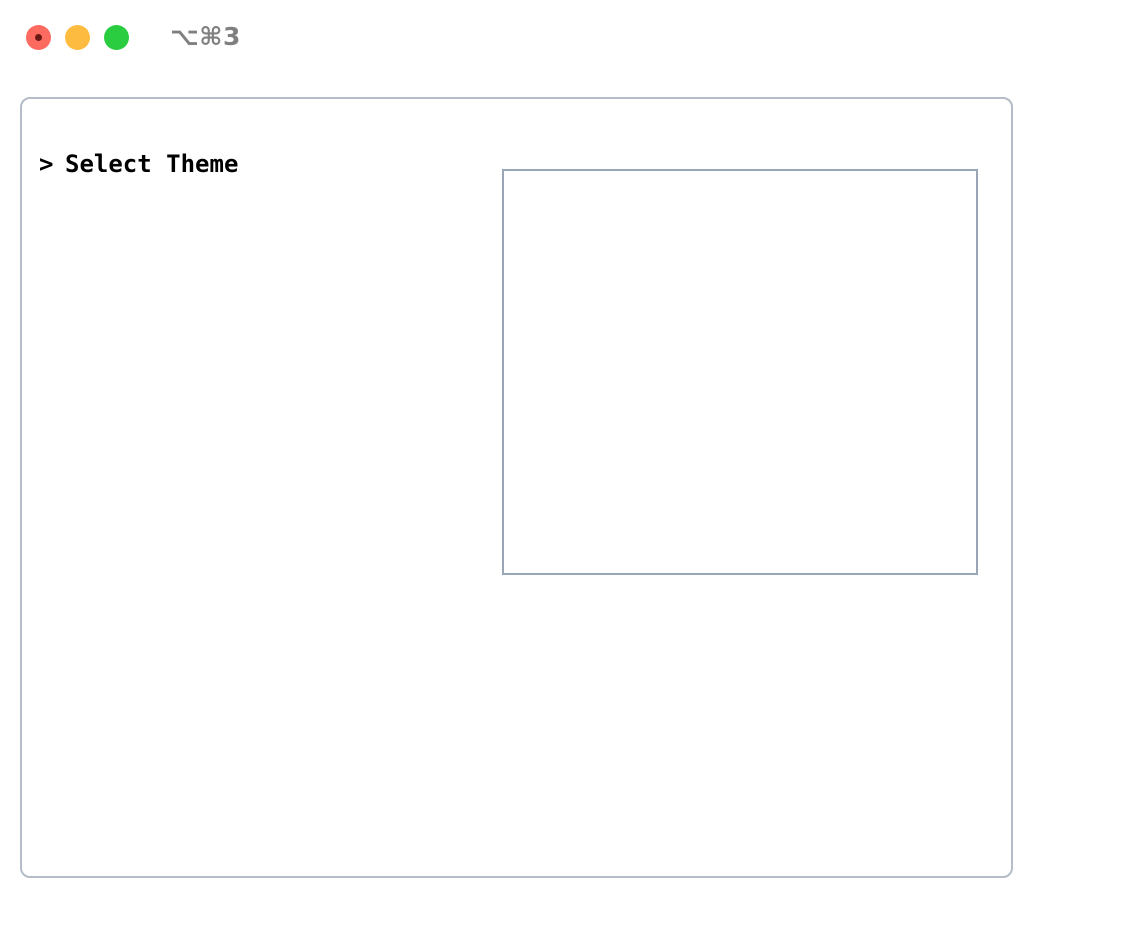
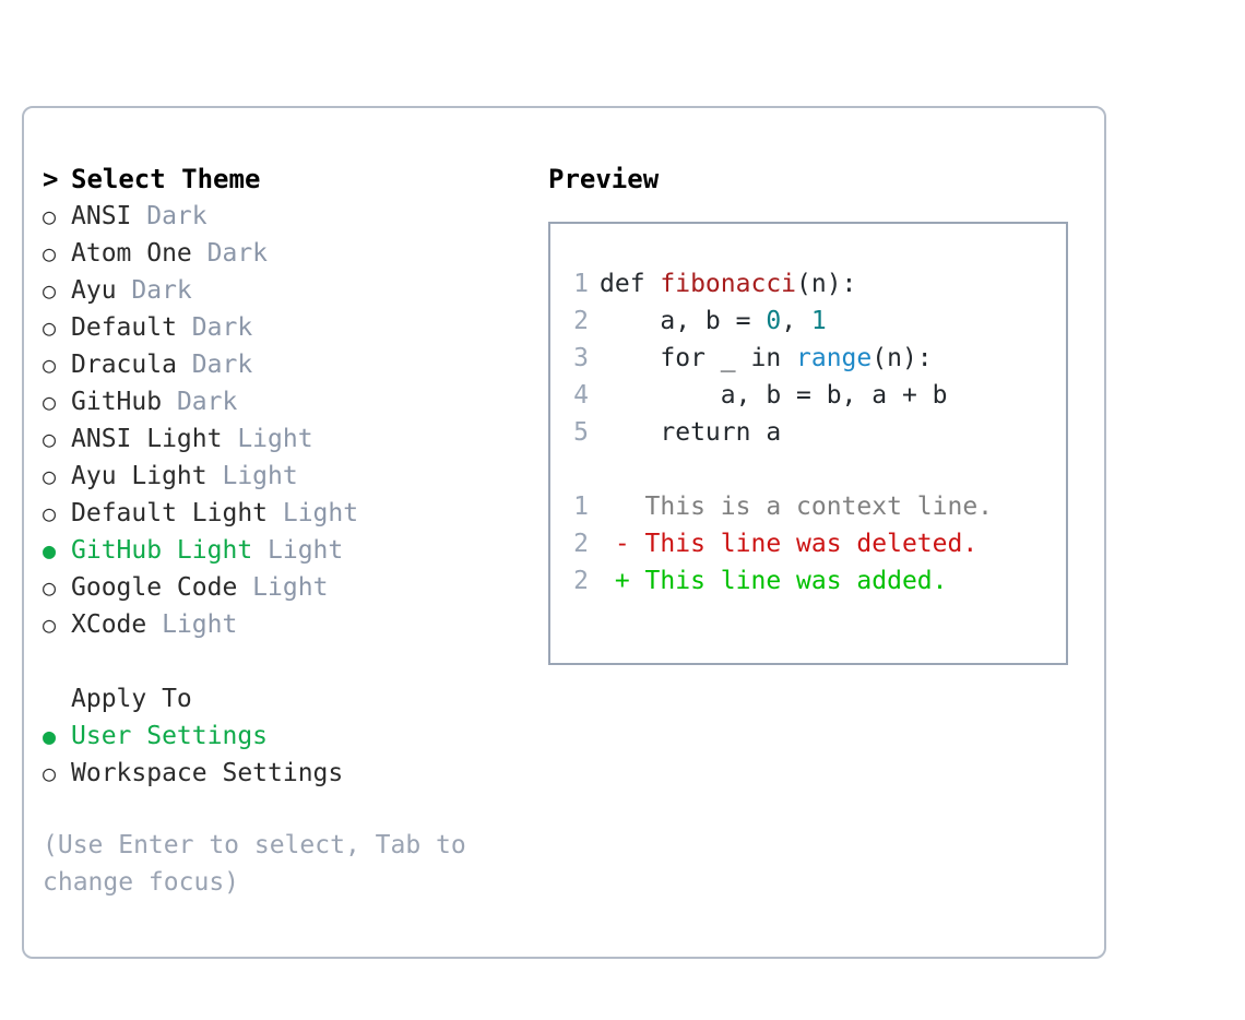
- ⌥⌘3
  > Select Theme
+ ○ ANSI Dark
+ ○ Atom One Dark
+ ○ Ayu Dark
+ ○ Default Dark
+ ○ Dracula Dark
+ ○ GitHub Dark
+ ○ ANSI Light Light
+ ○ Ayu Light Light
+ ○ Default Light Light
+ ● GitHub Light Light
+ ○ Google Code Light
+ ○ XCode Light
+ Apply To
+ ● User Settings
+ ○ Workspace Settings
+ (Use Enter to select, Tab to change focus)
+ Preview
+ 1 def fibonacci(n):
+ 2 a, b = 0, 1
+ 3 for _ in range(n):
+ 4 a, b = b, a + b
+ 5 return a
+ 1 This is a context line.
+ 2 - This line was deleted.
+ 2 + This line was added.
